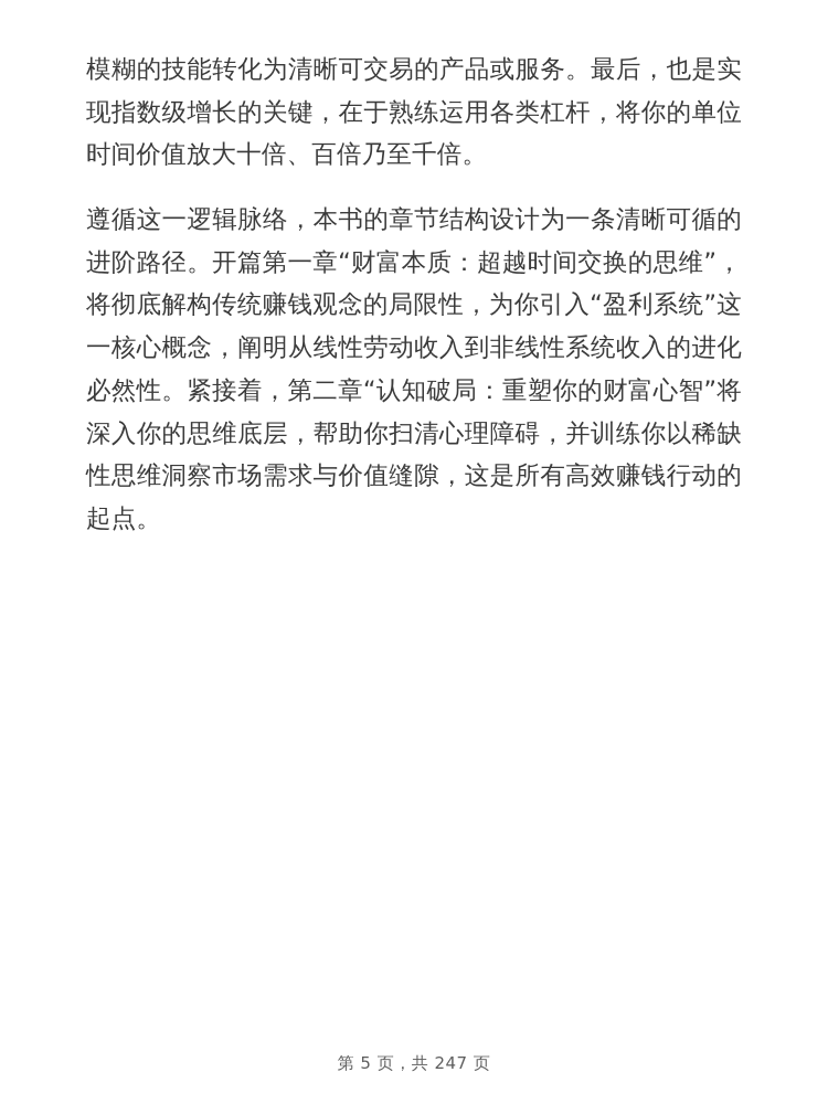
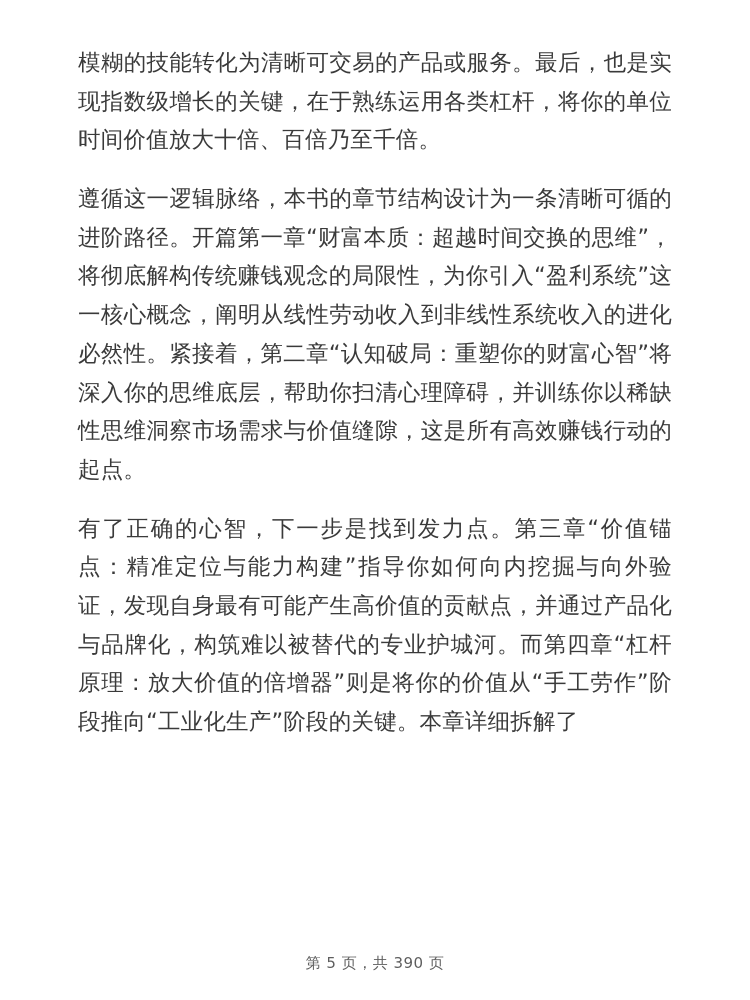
  模糊的技能转化为清晰可交易的产品或服务。最后，也是实现指数级增长的关键，在于熟练运用各类杠杆，将你的单位时间价值放大十倍、百倍乃至千倍。
  遵循这一逻辑脉络，本书的章节结构设计为一条清晰可循的进阶路径。开篇第一章“财富本质：超越时间交换的思维”，将彻底解构传统赚钱观念的局限性，为你引入“盈利系统”这一核心概念，阐明从线性劳动收入到非线性系统收入的进化必然性。紧接着，第二章“认知破局：重塑你的财富心智”将深入你的思维底层，帮助你扫清心理障碍，并训练你以稀缺性思维洞察市场需求与价值缝隙，这是所有高效赚钱行动的起点。
+ 有了正确的心智，下一步是找到发力点。第三章“价值锚点：精准定位与能力构建”指导你如何向内挖掘与向外验证，发现自身最有可能产生高价值的贡献点，并通过产品化与品牌化，构筑难以被替代的专业护城河。而第四章“杠杆原理：放大价值的倍增器”则是将你的价值从“手工劳作”阶段推向“工业化生产”阶段的关键。本章详细拆解了
- 第 5 页，共 247 页
+ 第 5 页，共 390 页
